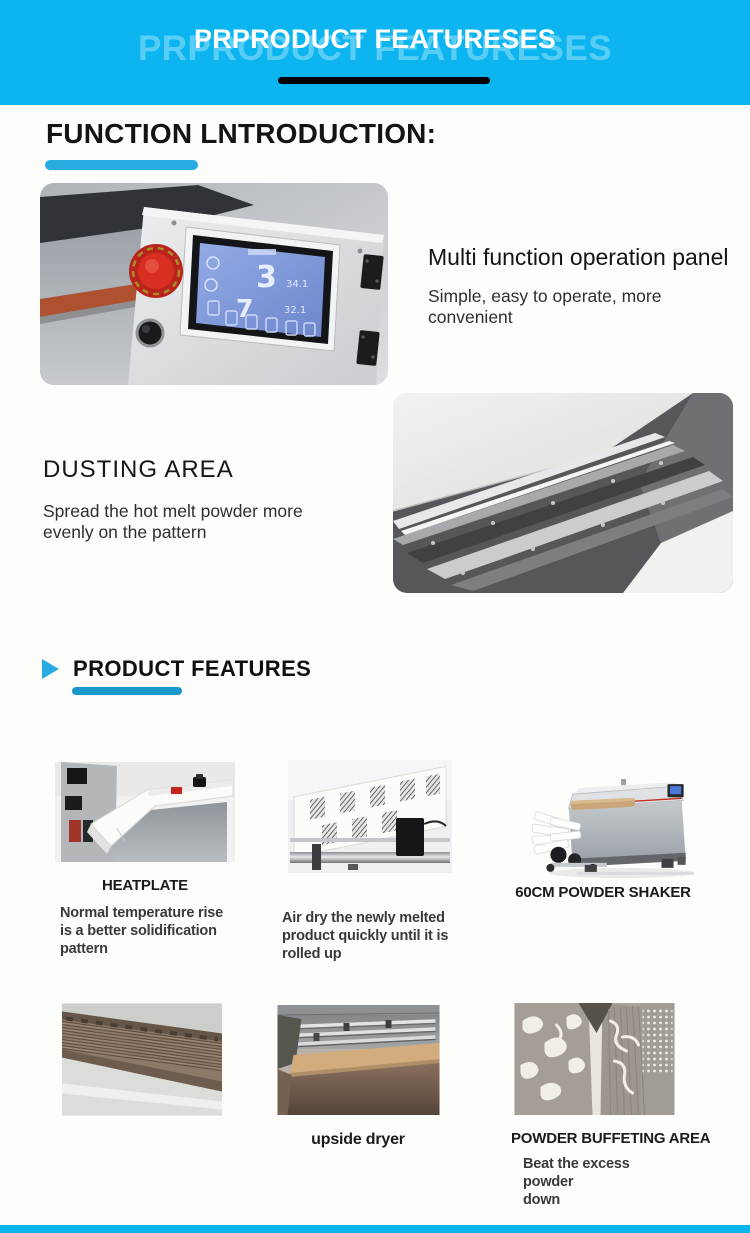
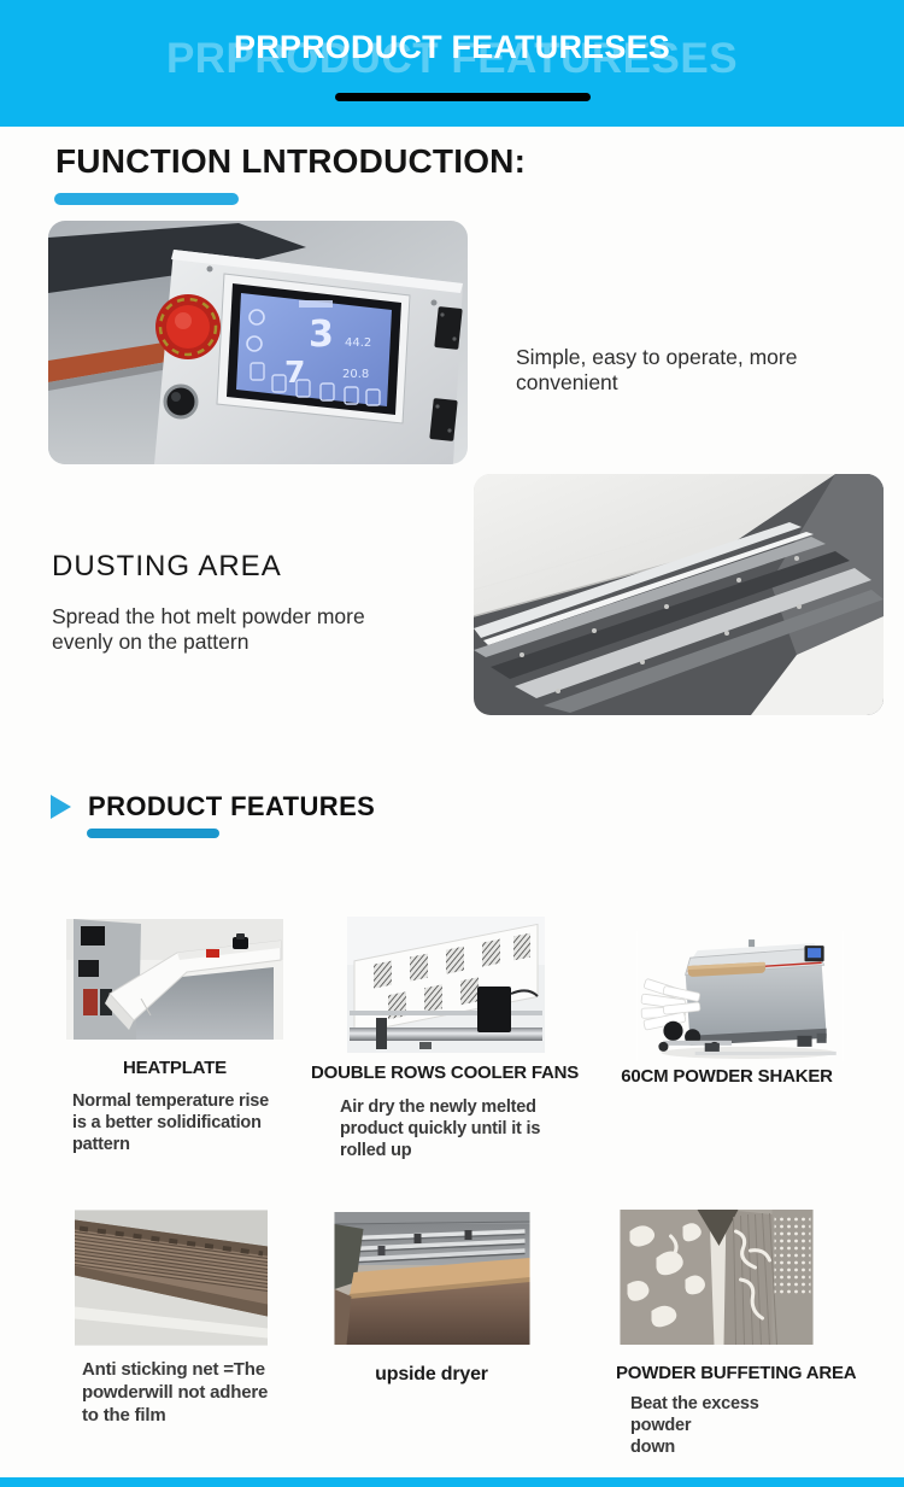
  PRPRODUCT FEATURESES
  PRPRODUCT FEATURESES
  FUNCTION LNTRODUCTION:
  3
  7
- 34.1
+ 44.2
- 32.1
+ 20.8
- Multi function operation panel
  Simple, easy to operate, more
  convenient
  DUSTING AREA
  Spread the hot melt powder more
  evenly on the pattern
  PRODUCT FEATURES
  HEATPLATE
  Normal temperature rise
  is a better solidification
  pattern
+ DOUBLE ROWS COOLER FANS
  Air dry the newly melted
  product quickly until it is
  rolled up
  60CM POWDER SHAKER
+ Anti sticking net =The
+ powderwill not adhere
+ to the film
  upside dryer
  POWDER BUFFETING AREA
  Beat the excess powder
  down
